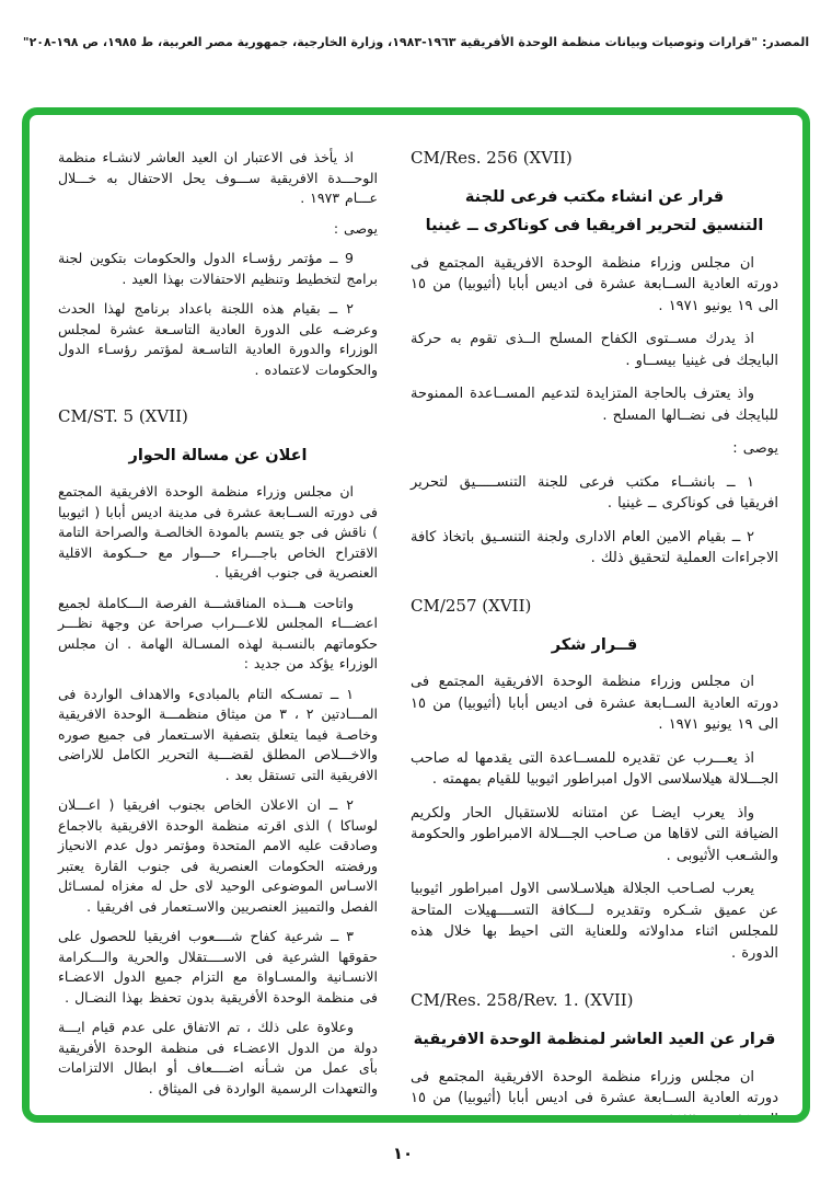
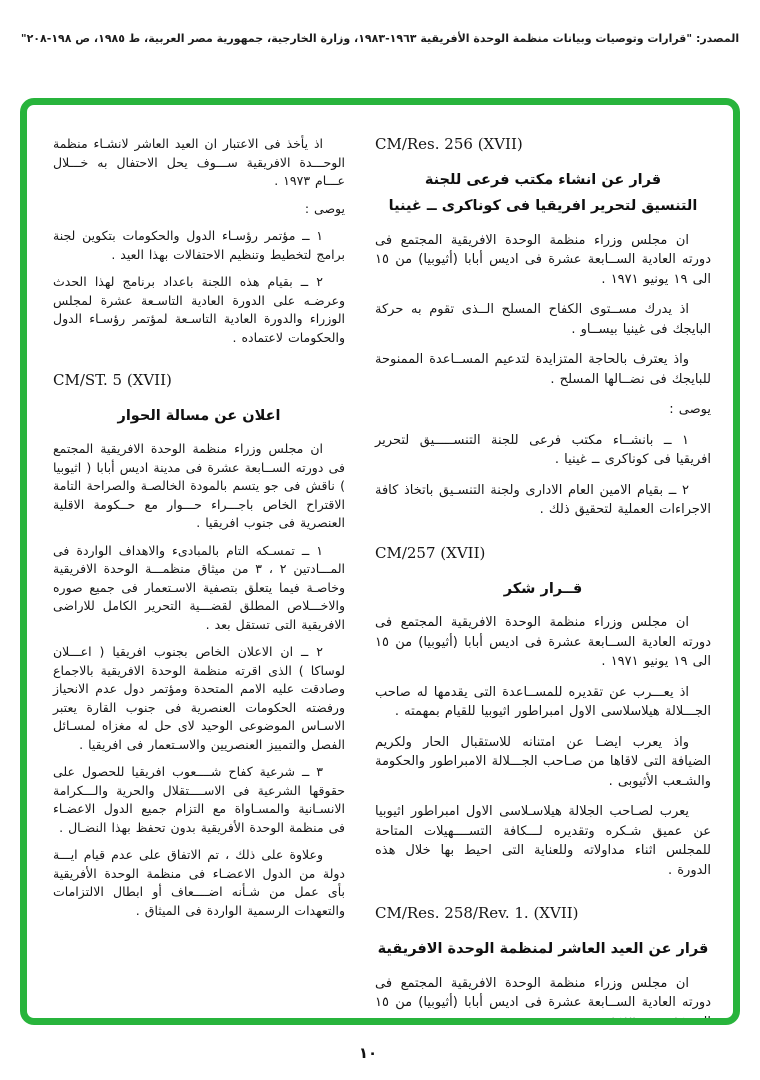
  المصدر: "قرارات وتوصيات وبيانات منظمة الوحدة الأفريقية ١٩٦٣-١٩٨٣، وزارة الخارجية، جمهورية مصر العربية، ط ١٩٨٥، ص ١٩٨-٢٠٨"
  CM/Res. 256 (XVII)
  قرار عن انشاء مكتب فرعى للجنة
  التنسيق لتحرير افريقيا فى كوناكرى ــ غينيا
  ان مجلس وزراء منظمة الوحدة الافريقية المجتمع فى دورته العادية الســابعة عشرة فى اديس أبابا (أثيوبيا) من ١٥ الى ١٩ يونيو ١٩٧١ .
  اذ يدرك مســتوى الكفاح المسلح الــذى تقوم به حركة البايجك فى غينيا بيســاو .
  واذ يعترف بالحاجة المتزايدة لتدعيم المســاعدة الممنوحة للبايجك فى نضــالها المسلح .
  يوصى :
  ١ ــ بانشــاء مكتب فرعى للجنة التنســـــيق لتحرير افريقيا فى كوناكرى ــ غينيا .
  ٢ ــ بقيام الامين العام الادارى ولجنة التنسـيق باتخاذ كافة الاجراءات العملية لتحقيق ذلك .
  CM/257 (XVII)
  قــرار شكر
  ان مجلس وزراء منظمة الوحدة الافريقية المجتمع فى دورته العادية الســابعة عشرة فى اديس أبابا (أثيوبيا) من ١٥ الى ١٩ يونيو ١٩٧١ .
  اذ يعـــرب عن تقديره للمســاعدة التى يقدمها له صاحب الجـــلالة هيلاسلاسى الاول امبراطور اثيوبيا للقيام بمهمته .
  واذ يعرب ايضـا عن امتنانه للاستقبال الحار ولكريم الضيافة التى لاقاها من صـاحب الجـــلالة الامبراطور والحكومة والشـعب الأثيوبى .
  يعرب لصـاحب الجلالة هيلاسـلاسى الاول امبراطور اثيوبيا عن عميق شـكره وتقديره لـــكافة التســــهيلات المتاحة للمجلس اثناء مداولاته وللعناية التى احيط بها خلال هذه الدورة .
  CM/Res. 258/Rev. 1. (XVII)
  قرار عن العيد العاشر لمنظمة الوحدة الافريقية
  ان مجلس وزراء منظمة الوحدة الافريقية المجتمع فى دورته العادية الســابعة عشرة فى اديس أبابا (أثيوبيا) من ١٥
  اذ يأخذ فى الاعتبار ان العيد العاشر لانشـاء منظمة الوحـــدة الافريقية ســـوف يحل الاحتفال به خـــلال عـــام ١٩٧٣ .
  يوصى :
- 9 ــ مؤتمر رؤسـاء الدول والحكومات بتكوين لجنة برامج لتخطيط وتنظيم الاحتفالات بهذا العيد .
+ ١ ــ مؤتمر رؤسـاء الدول والحكومات بتكوين لجنة برامج لتخطيط وتنظيم الاحتفالات بهذا العيد .
  ٢ ــ بقيام هذه اللجنة باعداد برنامج لهذا الحدث وعرضـه على الدورة العادية التاسـعة عشرة لمجلس الوزراء والدورة العادية التاسـعة لمؤتمر رؤسـاء الدول والحكومات لاعتماده .
  CM/ST. 5 (XVII)
  اعلان عن مسالة الحوار
  ان مجلس وزراء منظمة الوحدة الافريقية المجتمع فى دورته الســابعة عشرة فى مدينة اديس أبابا ( اثيوبيا ) ناقش فى جو يتسم بالمودة الخالصـة والصراحة التامة الاقتراح الخاص باجـــراء حـــوار مع حــكومة الاقلية العنصرية فى جنوب افريقيا .
- واتاحت هـــذه المناقشـــة الفرصة الـــكاملة لجميع اعضـــاء المجلس للاعـــراب صراحة عن وجهة نظـــر حكوماتهم بالنسـبة لهذه المسـالة الهامة . ان مجلس الوزراء يؤكد من جديد :
  ١ ــ تمسـكه التام بالمبادىء والاهداف الواردة فى المـــادتين ٢ ، ٣ من ميثاق منظمـــة الوحدة الافريقية وخاصـة فيما يتعلق بتصفية الاسـتعمار فى جميع صوره والاخـــلاص المطلق لقضـــية التحرير الكامل للاراضى الافريقية التى تستقل بعد .
  ٢ ــ ان الاعلان الخاص بجنوب افريقيا ( اعـــلان لوساكا ) الذى اقرته منظمة الوحدة الافريقية بالاجماع وصادقت عليه الامم المتحدة ومؤتمر دول عدم الانحياز ورفضته الحكومات العنصرية فى جنوب القارة يعتبر الاسـاس الموضوعى الوحيد لاى حل له مغزاه لمسـائل الفصل والتمييز العنصريين والاسـتعمار فى افريقيا .
  ٣ ــ شرعية كفاح شــــعوب افريقيا للحصول على حقوقها الشرعية فى الاســــتقلال والحرية والـــكرامة الانسـانية والمسـاواة مع التزام جميع الدول الاعضـاء فى منظمة الوحدة الأفريقية بدون تحفظ بهذا النضـال .
  وعلاوة على ذلك ، تم الاتفاق على عدم قيام ايـــة دولة من الدول الاعضـاء فى منظمة الوحدة الأفريقية بأى عمل من شـأنه اضــــعاف أو ابطال الالتزامات والتعهدات الرسمية الواردة فى الميثاق .
  ١٠
